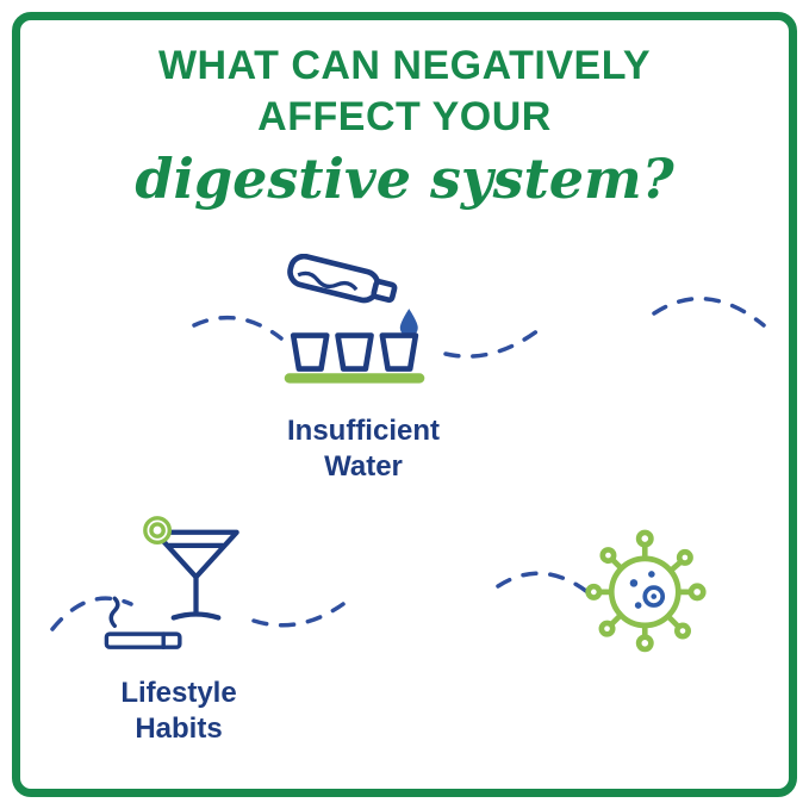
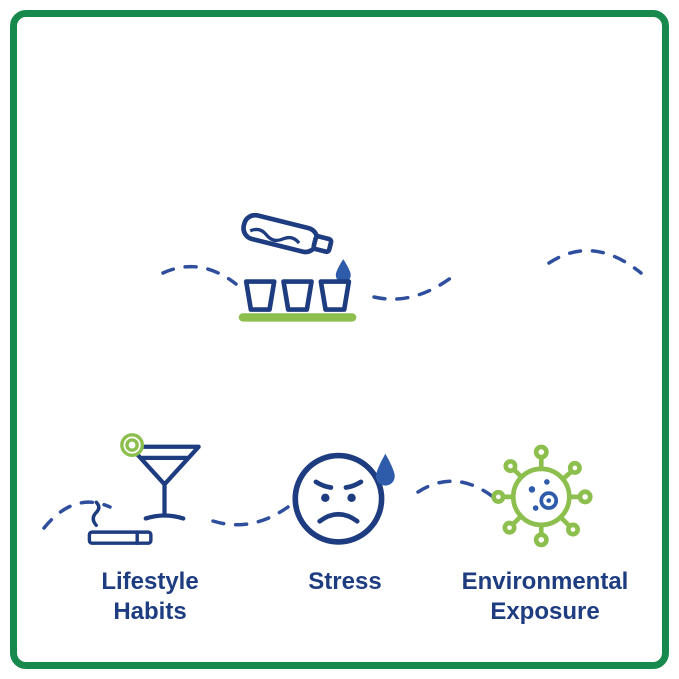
- WHAT CAN NEGATIVELY
- AFFECT YOUR
- digestive system?
- Insufficient
- Water
  Lifestyle
  Habits
+ Stress
+ Environmental
+ Exposure
